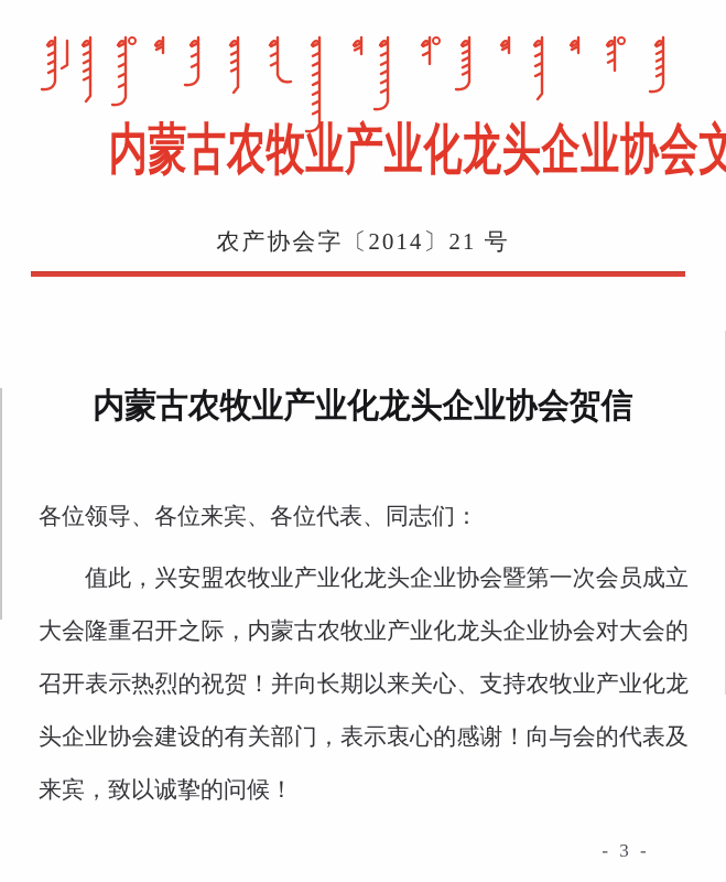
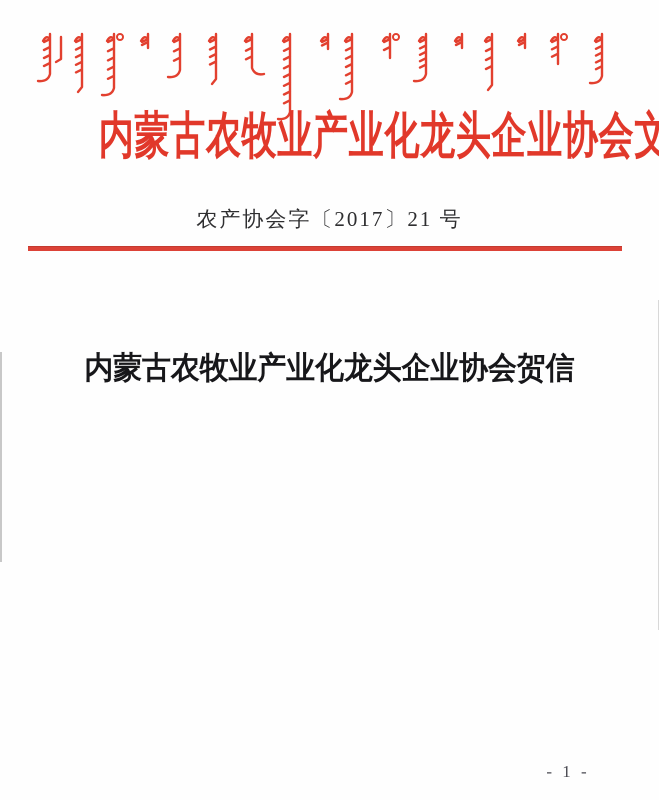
  内蒙古农牧业产业化龙头企业协会文
- 农产协会字〔2014〕21 号
+ 农产协会字〔2017〕21 号
  内蒙古农牧业产业化龙头企业协会贺信
- 各位领导、各位来宾、各位代表、同志们：
- 值此，兴安盟农牧业产业化龙头企业协会暨第一次会员成立
- 大会隆重召开之际，内蒙古农牧业产业化龙头企业协会对大会的
- 召开表示热烈的祝贺！并向长期以来关心、支持农牧业产业化龙
- 头企业协会建设的有关部门，表示衷心的感谢！向与会的代表及
- 来宾，致以诚挚的问候！
- - 3 -
+ - 1 -
